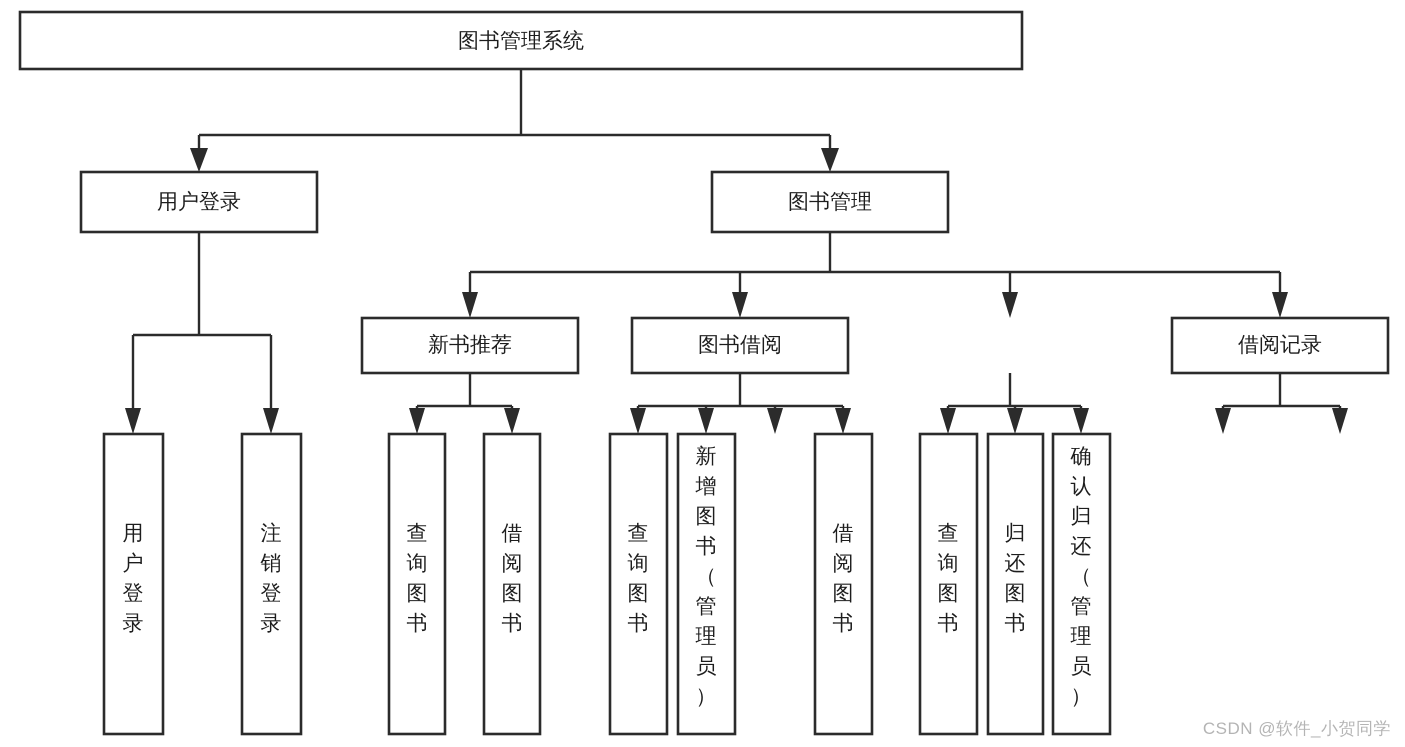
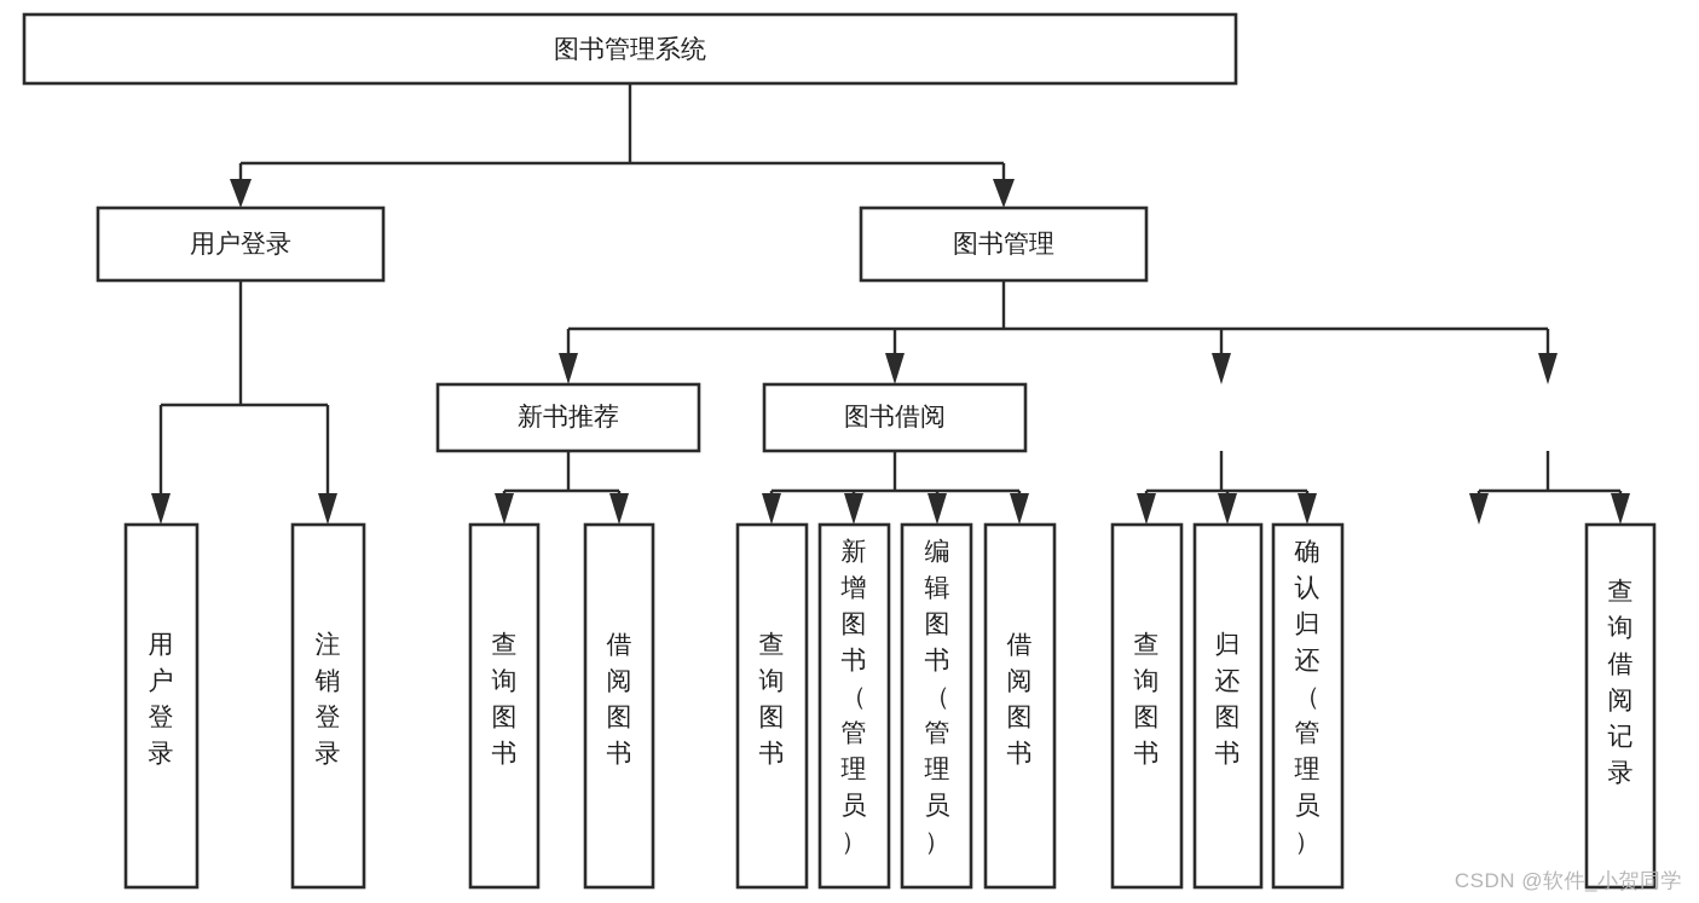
  图书管理系统
  用户登录
  图书管理
  新书推荐
  图书借阅
- 借阅记录
  用户登录
  注销登录
  查询图书
  借阅图书
  查询图书
  新增图书（管理员）
+ 编辑图书（管理员）
  借阅图书
  查询图书
  归还图书
  确认归还（管理员）
+ 查询借阅记录
  CSDN @软件_小贺同学
